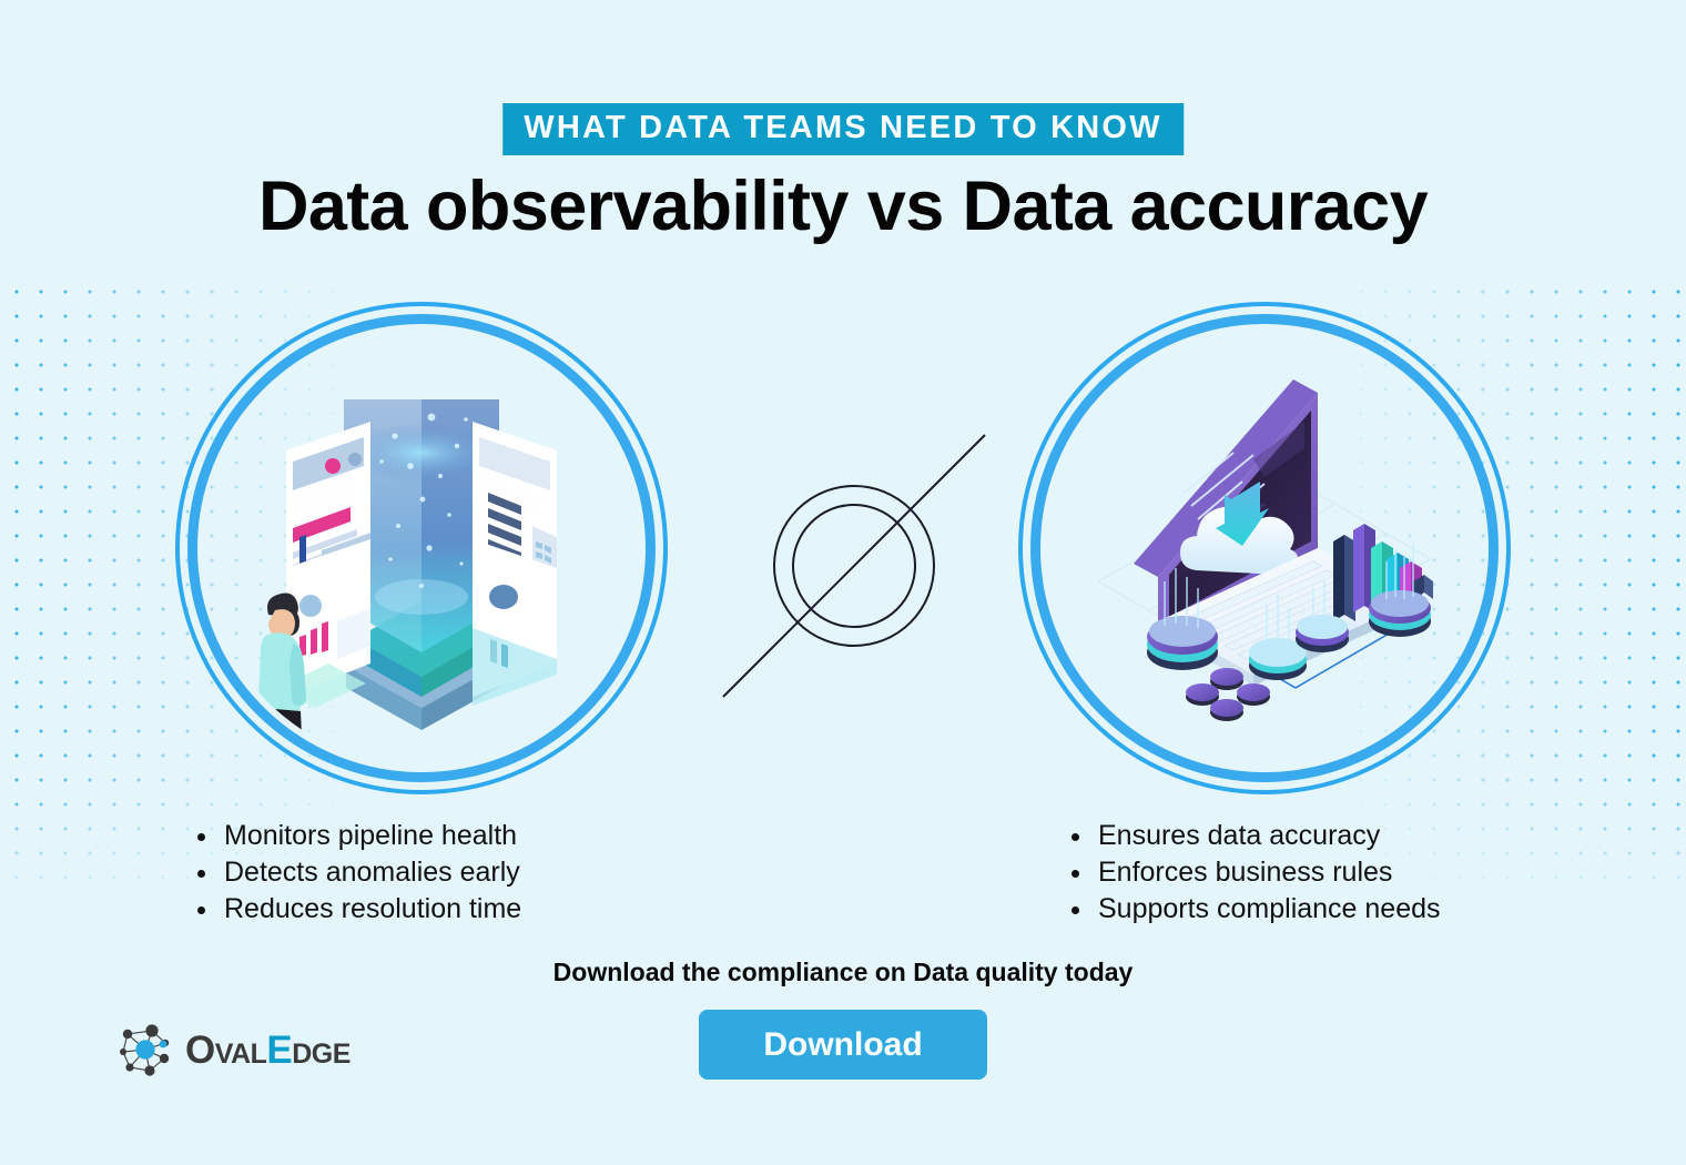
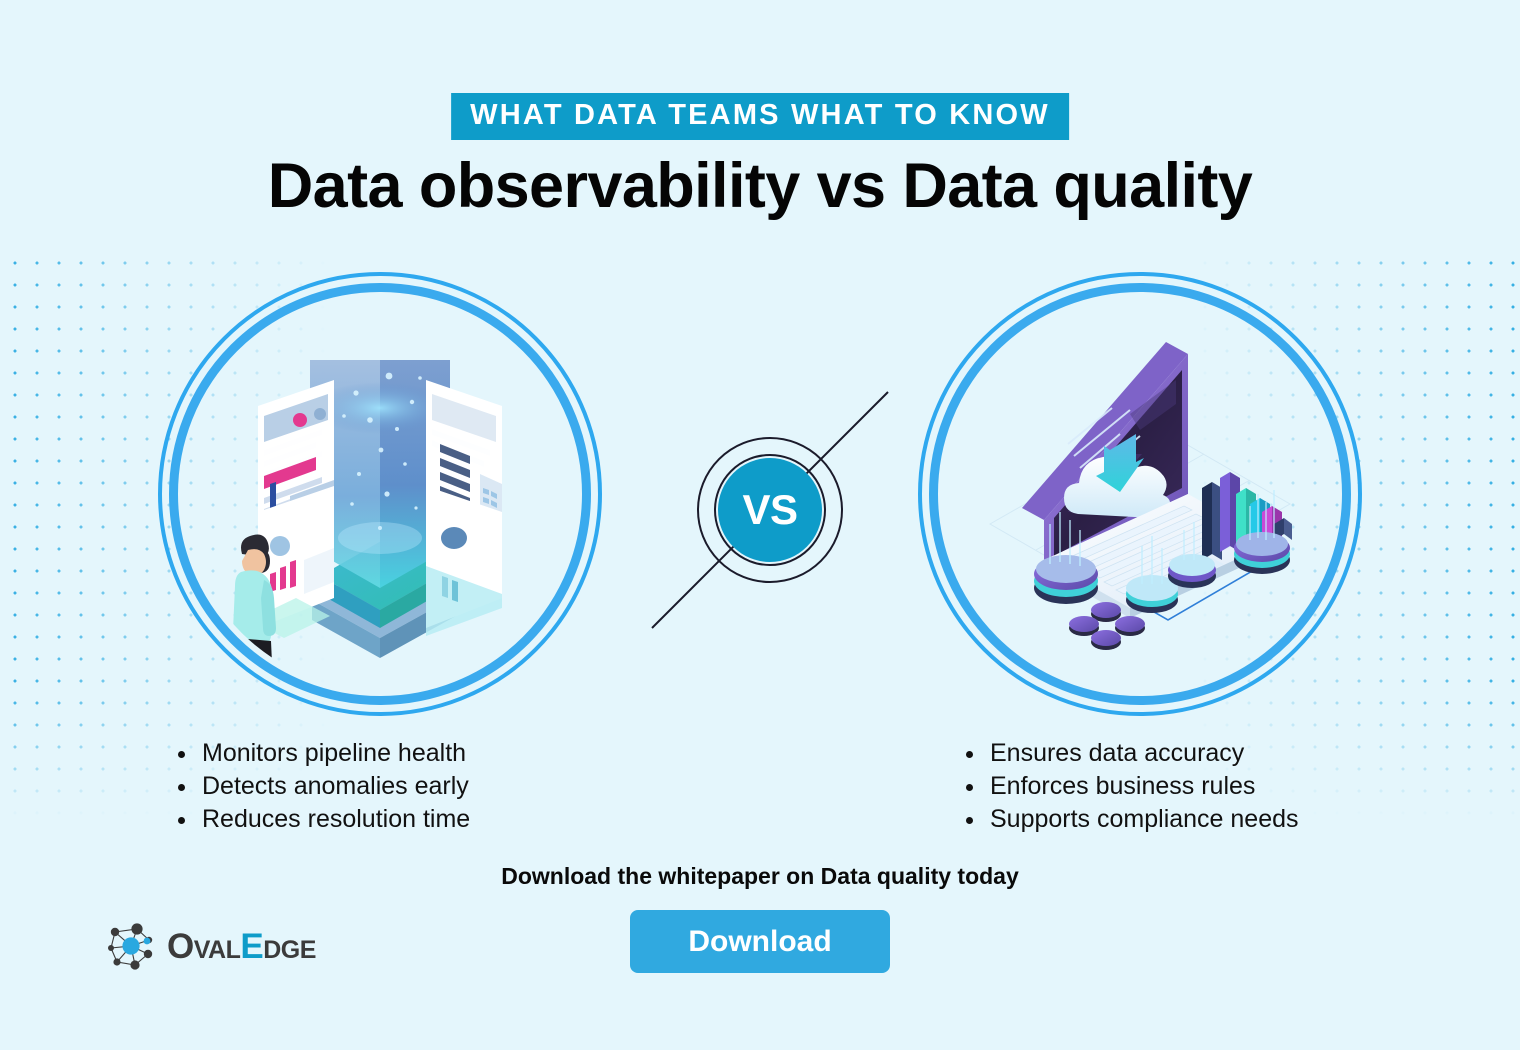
- WHAT DATA TEAMS NEED TO KNOW
+ WHAT DATA TEAMS WHAT TO KNOW
- Data observability vs Data accuracy
+ Data observability vs Data quality
+ VS
  Monitors pipeline health
  Detects anomalies early
  Reduces resolution time
  Ensures data accuracy
  Enforces business rules
  Supports compliance needs
- Download the compliance on Data quality today
+ Download the whitepaper on Data quality today
  Download
  OvalEdge
